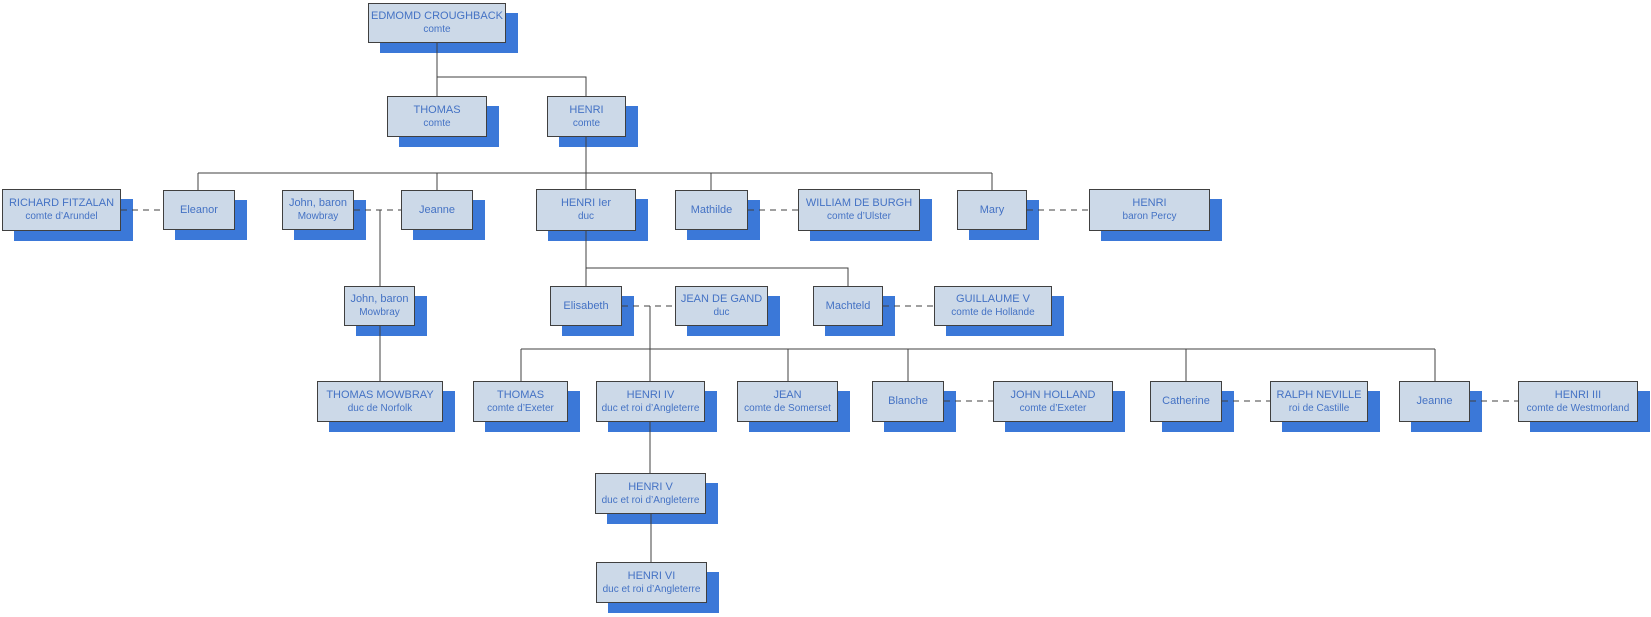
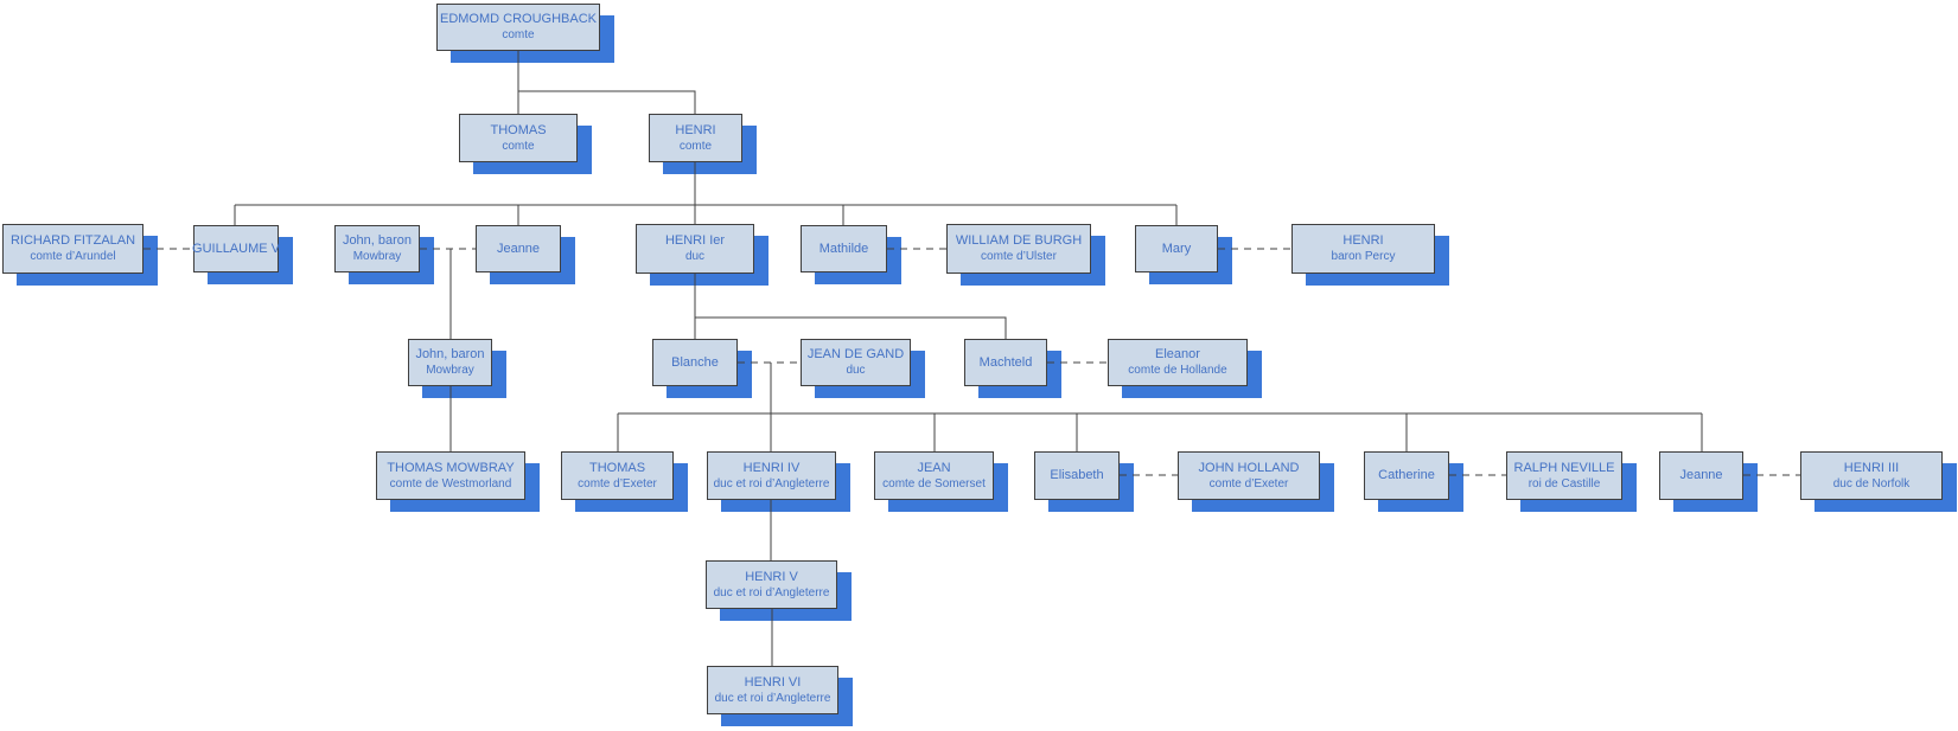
  EDMOMD CROUGHBACK
  comte
  THOMAS
  comte
  HENRI
  comte
  RICHARD FITZALAN
  comte d’Arundel
- Eleanor
+ GUILLAUME V
  John, baron
  Mowbray
  Jeanne
  HENRI Ier
  duc
  Mathilde
  WILLIAM DE BURGH
  comte d’Ulster
  Mary
  HENRI
  baron Percy
  John, baron
  Mowbray
- Elisabeth
+ Blanche
  JEAN DE GAND
  duc
  Machteld
- GUILLAUME V
+ Eleanor
  comte de Hollande
  THOMAS MOWBRAY
- duc de Norfolk
+ comte de Westmorland
  THOMAS
  comte d’Exeter
  HENRI IV
  duc et roi d’Angleterre
  JEAN
  comte de Somerset
- Blanche
+ Elisabeth
  JOHN HOLLAND
  comte d’Exeter
  Catherine
  RALPH NEVILLE
  roi de Castille
  Jeanne
  HENRI III
- comte de Westmorland
+ duc de Norfolk
  HENRI V
  duc et roi d’Angleterre
  HENRI VI
  duc et roi d’Angleterre
